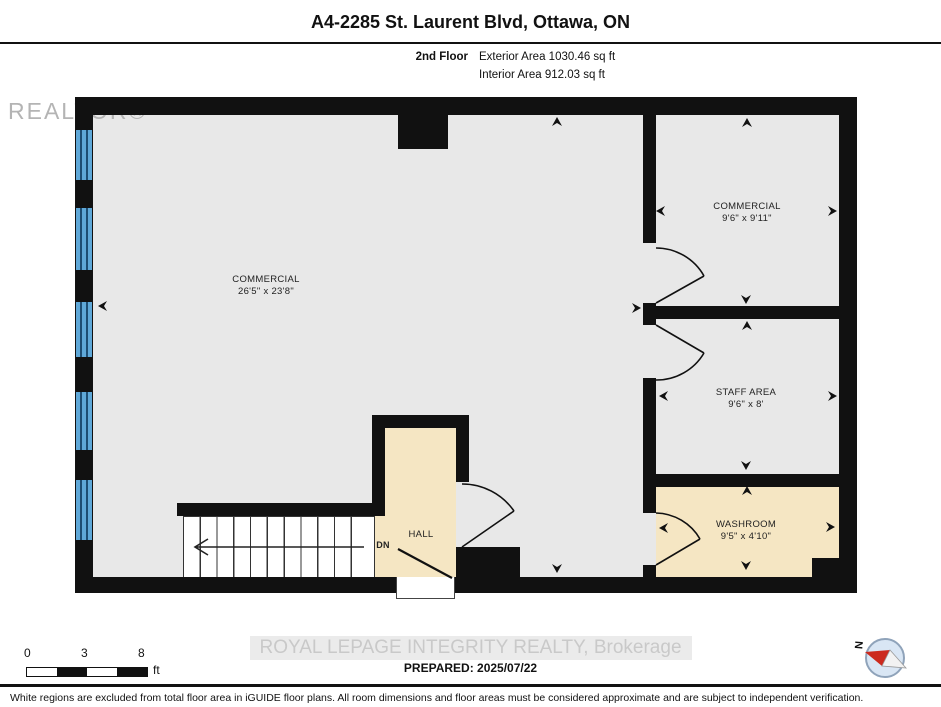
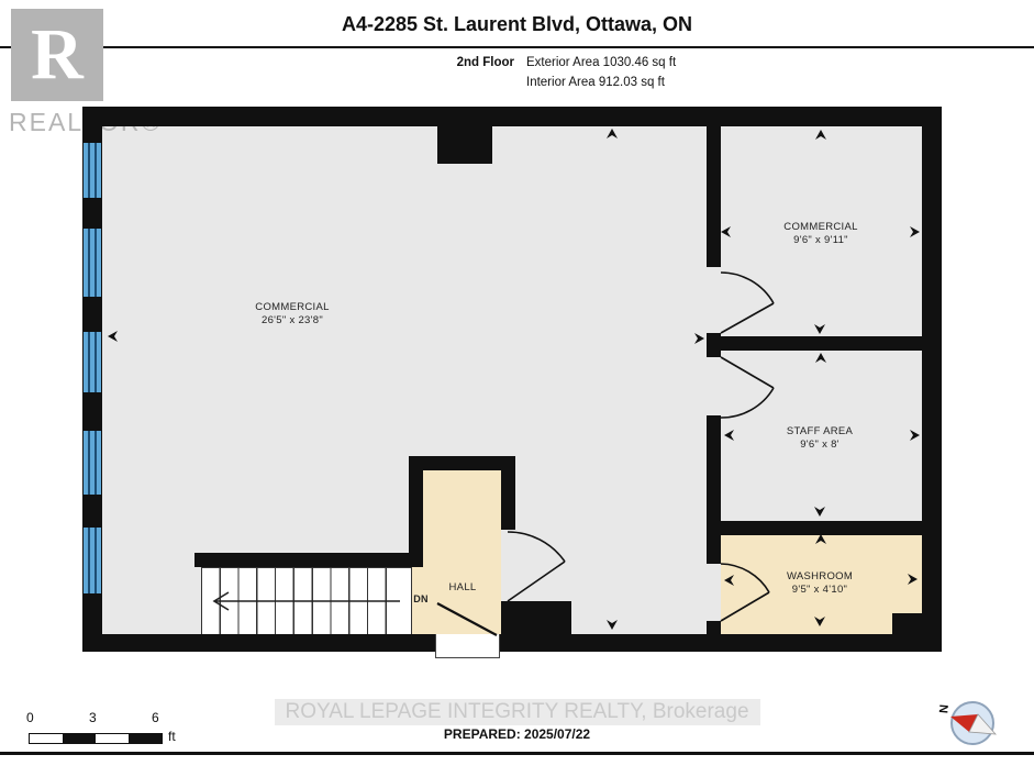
+ R
  A4-2285 St. Laurent Blvd, Ottawa, ON
  2nd Floor
  Exterior Area 1030.46 sq ft
  Interior Area 912.03 sq ft
  COMMERCIAL
  26'5" x 23'8"
  COMMERCIAL
  9'6" x 9'11"
  STAFF AREA
  9'6" x 8'
  WASHROOM
  9'5" x 4'10"
  HALL
  DN
  0
  3
- 8
+ 6
  ft
  ROYAL LEPAGE INTEGRITY REALTY, Brokerage
  PREPARED: 2025/07/22
- White regions are excluded from total floor area in iGUIDE floor plans. All room dimensions and floor areas must be considered approximate and are subject to independent verification.
